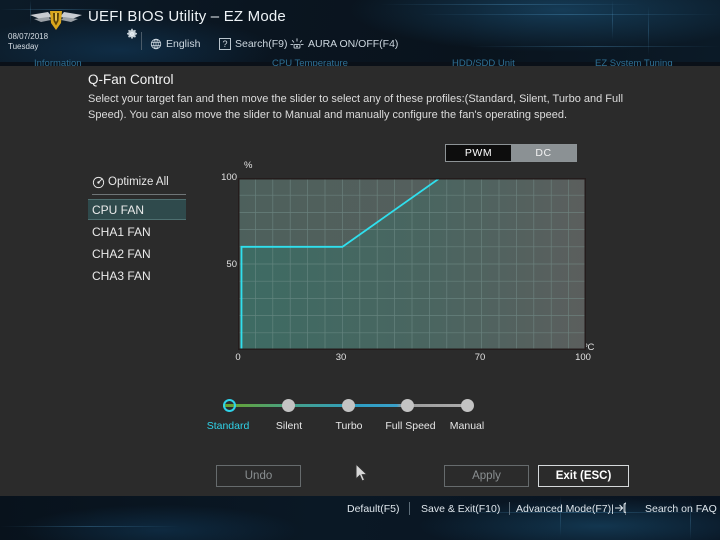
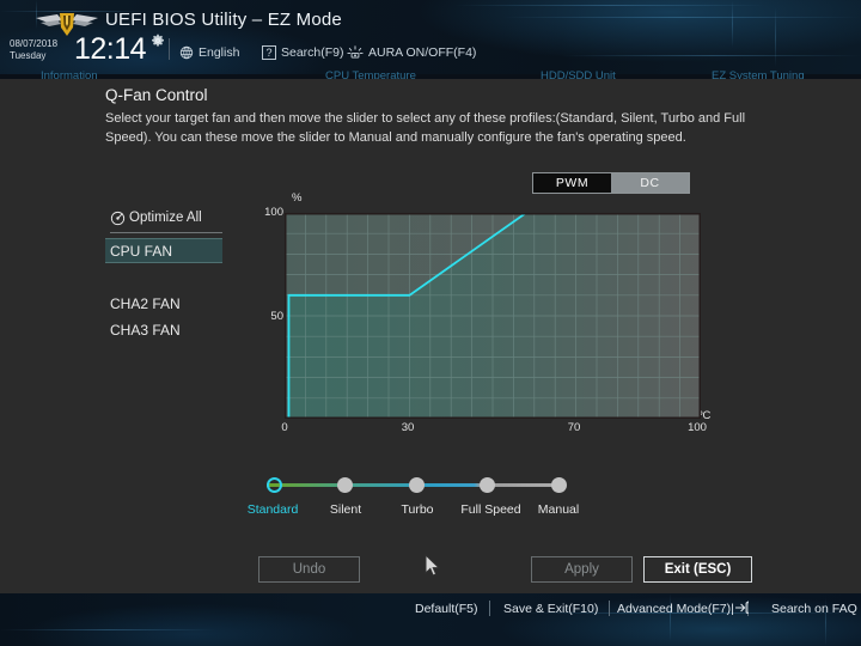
  UEFI BIOS Utility – EZ Mode
  08/07/2018
  Tuesday
+ 12:14
  English
  ?
  Search(F9)
  AURA ON/OFF(F4)
  Information
  CPU Temperature
  HDD/SDD Unit
  EZ System Tuning
  Q-Fan Control
- Select your target fan and then move the slider to select any of these profiles:(Standard, Silent, Turbo and Full Speed). You can also move the slider to Manual and manually configure the fan's operating speed.
+ Select your target fan and then move the slider to select any of these profiles:(Standard, Silent, Turbo and Full Speed). You can these move the slider to Manual and manually configure the fan's operating speed.
  Optimize All
  CPU FAN
- CHA1 FAN
  CHA2 FAN
  CHA3 FAN
  PWM
  DC
  %
  100
  50
  0
  30
  70
  100
  Standard
  Silent
  Turbo
  Full Speed
  Manual
  Undo
  Apply
  Exit (ESC)
  Default(F5)
  Save & Exit(F10)
  Advanced Mode(F7)|
  Search on FAQ
